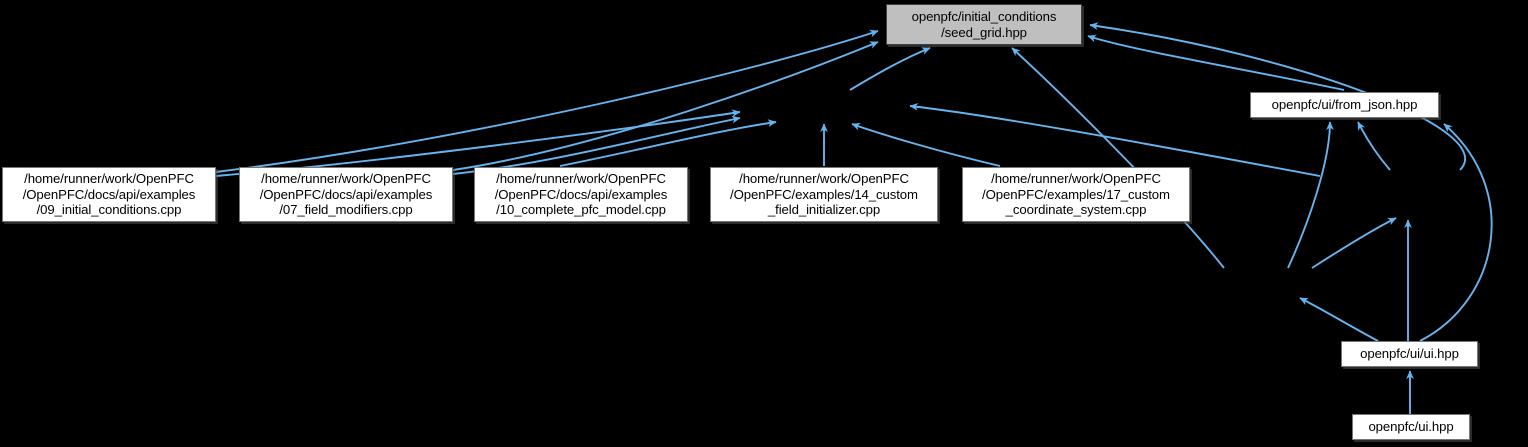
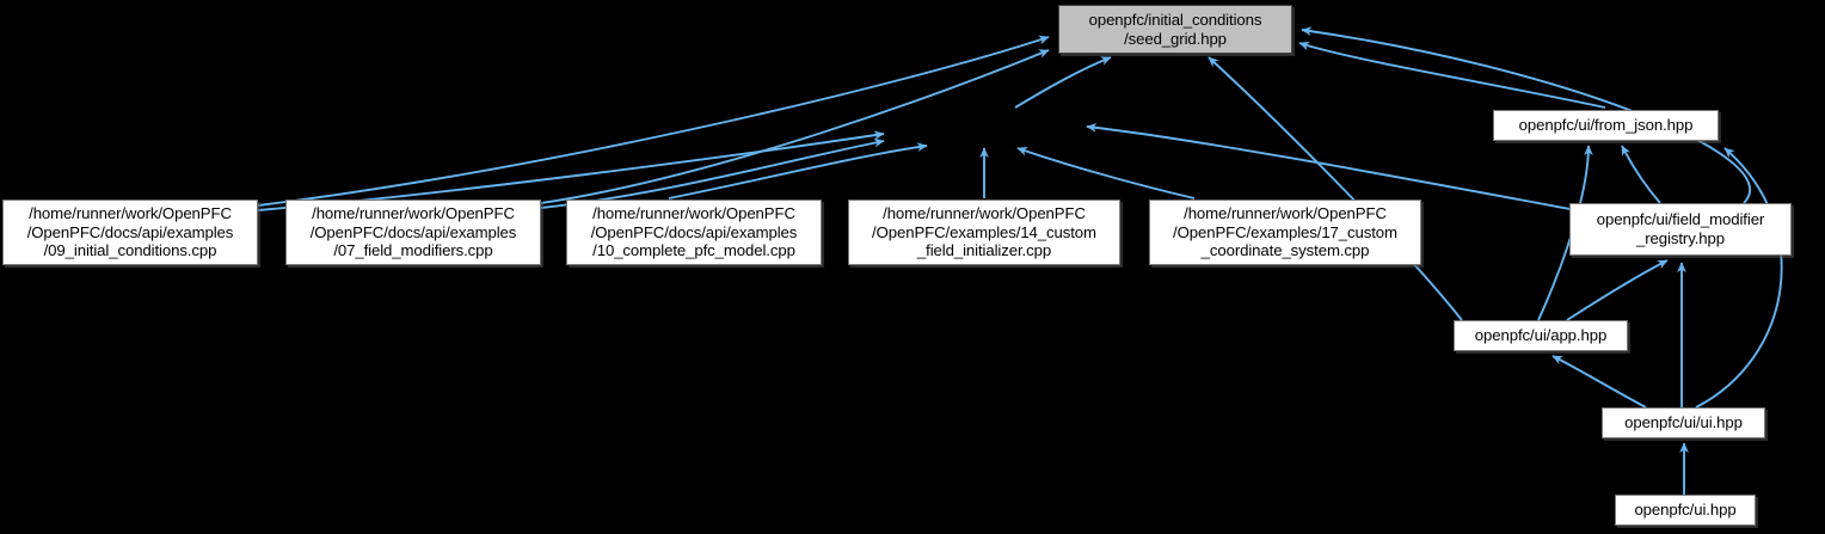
  openpfc/initial_conditions
  /seed_grid.hpp
  openpfc/ui/from_json.hpp
  /home/runner/work/OpenPFC
  /OpenPFC/docs/api/examples
  /09_initial_conditions.cpp
  /home/runner/work/OpenPFC
  /OpenPFC/docs/api/examples
  /07_field_modifiers.cpp
  /home/runner/work/OpenPFC
  /OpenPFC/docs/api/examples
  /10_complete_pfc_model.cpp
  /home/runner/work/OpenPFC
  /OpenPFC/examples/14_custom
  _field_initializer.cpp
  /home/runner/work/OpenPFC
  /OpenPFC/examples/17_custom
  _coordinate_system.cpp
+ openpfc/ui/field_modifier
+ _registry.hpp
+ openpfc/ui/app.hpp
  openpfc/ui/ui.hpp
  openpfc/ui.hpp
